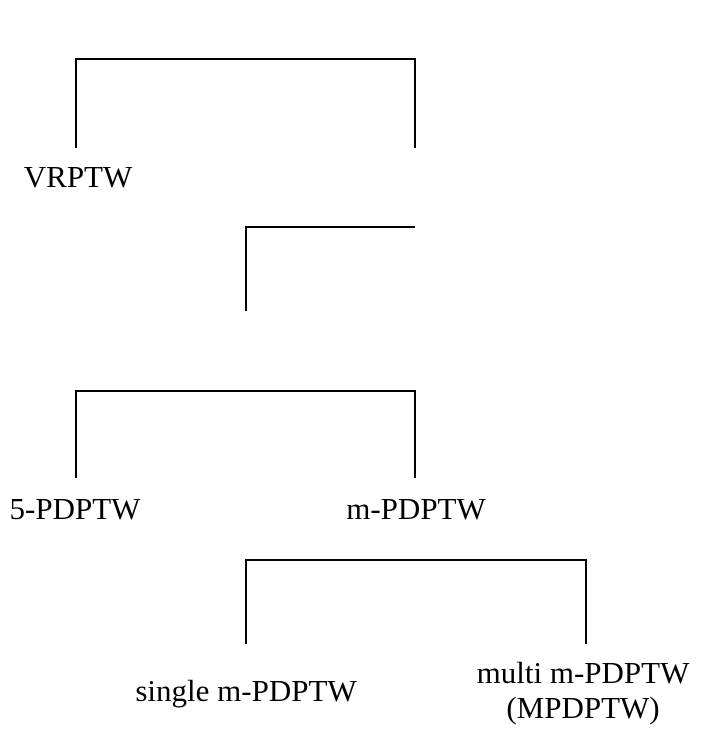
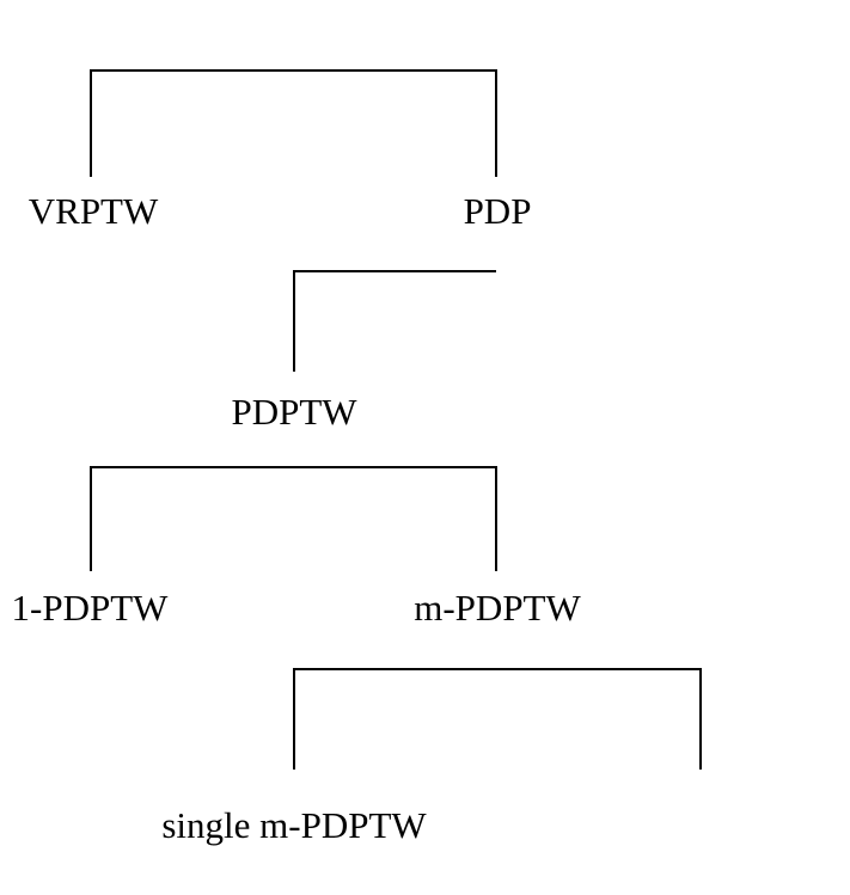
  VRPTW
+ PDP
+ PDPTW
- 5-PDPTW
+ 1-PDPTW
  m-PDPTW
  single m-PDPTW
- multi m-PDPTW
- (MPDPTW)
